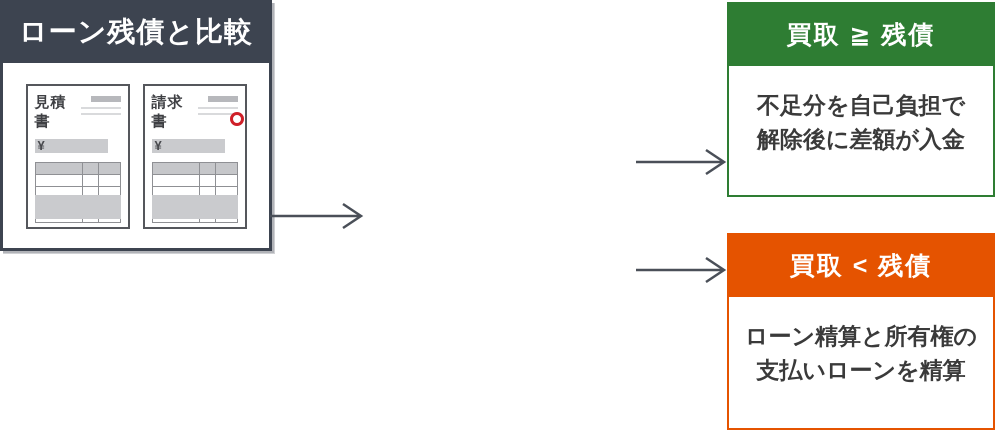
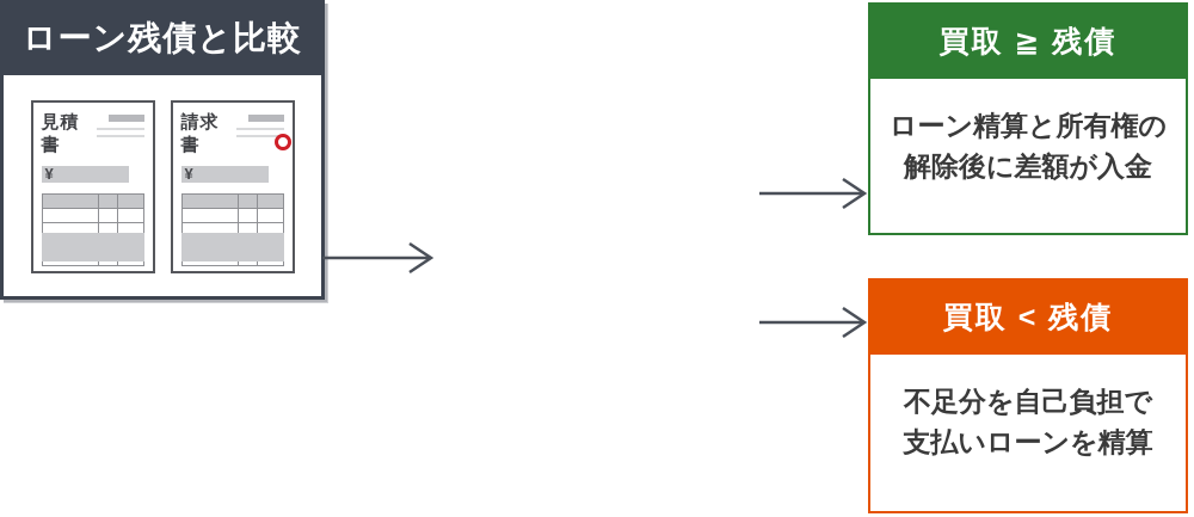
  ローン残債と比較
  見積書
  ¥
  請求書
  ¥
  買取 ≧ 残債
- 不足分を自己負担で
+ ローン精算と所有権の
  解除後に差額が入金
  買取 < 残債
- ローン精算と所有権の
+ 不足分を自己負担で
  支払いローンを精算
